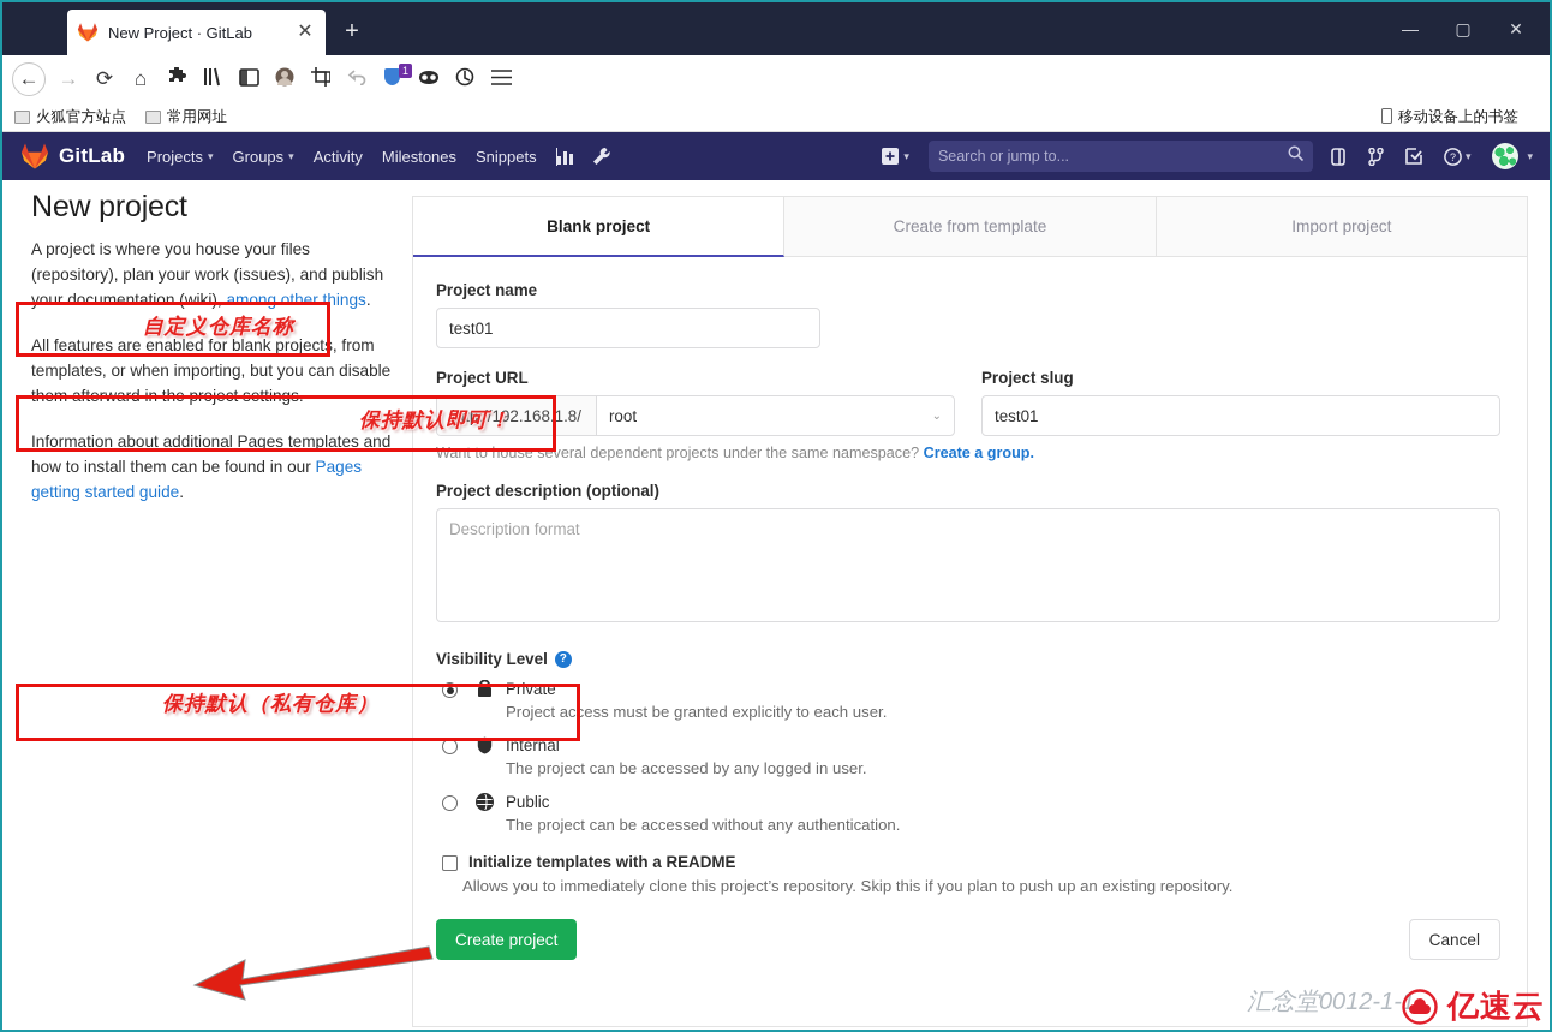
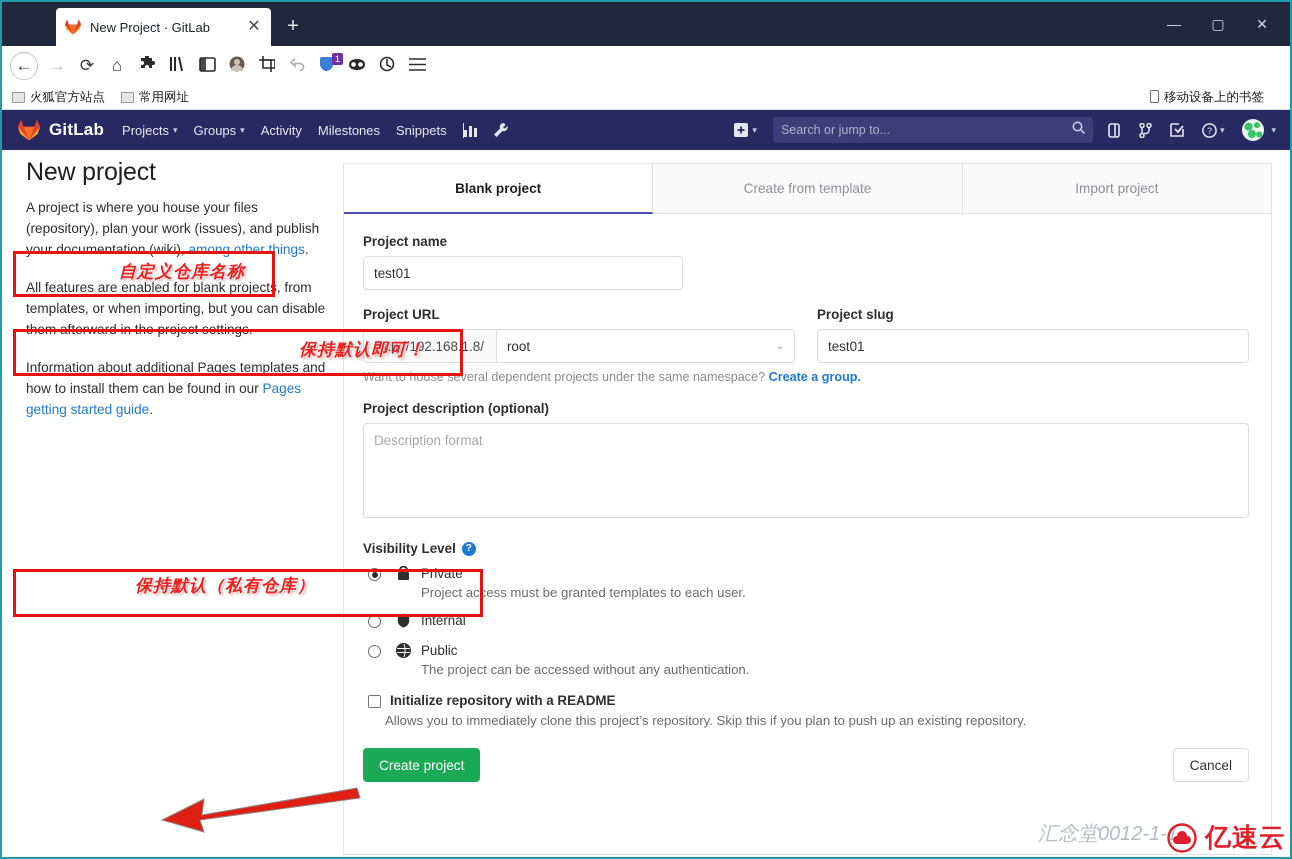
  New Project · GitLab
  ✕
  +
  —
  ▢
  ✕
  ←
  →
  ⟳
  ⌂
  1
  火狐官方站点
  常用网址
  移动设备上的书签
  GitLab
  Projects
  ▾
  Groups
  ▾
  Activity
  Milestones
  Snippets
  ▾
  Search or jump to...
  ?
  ▾
  ▾
  New project
  A project is where you house your files (repository), plan your work (issues), and publish your documentation (wiki), among other things.
  All features are enabled for blank projects, from templates, or when importing, but you can disable them afterward in the project settings.
  Information about additional Pages templates and how to install them can be found in our Pages getting started guide.
  Blank project
  Create from template
  Import project
  Project name
  test01
  Project URL
  http://192.168.1.8/
  root
  ⌄
  Project slug
  test01
  Want to house several dependent projects under the same namespace? Create a group.
  Project description (optional)
  Description format
  Visibility Level
  ?
  Private
- Project access must be granted explicitly to each user.
+ Project access must be granted templates to each user.
  Internal
- The project can be accessed by any logged in user.
  Public
  The project can be accessed without any authentication.
- Initialize templates with a README
+ Initialize repository with a README
  Allows you to immediately clone this project’s repository. Skip this if you plan to push up an existing repository.
  Create project
  Cancel
  自定义仓库名称
  保持默认即可！
  保持默认（私有仓库）
  汇念堂0012-1-1
  亿速云
